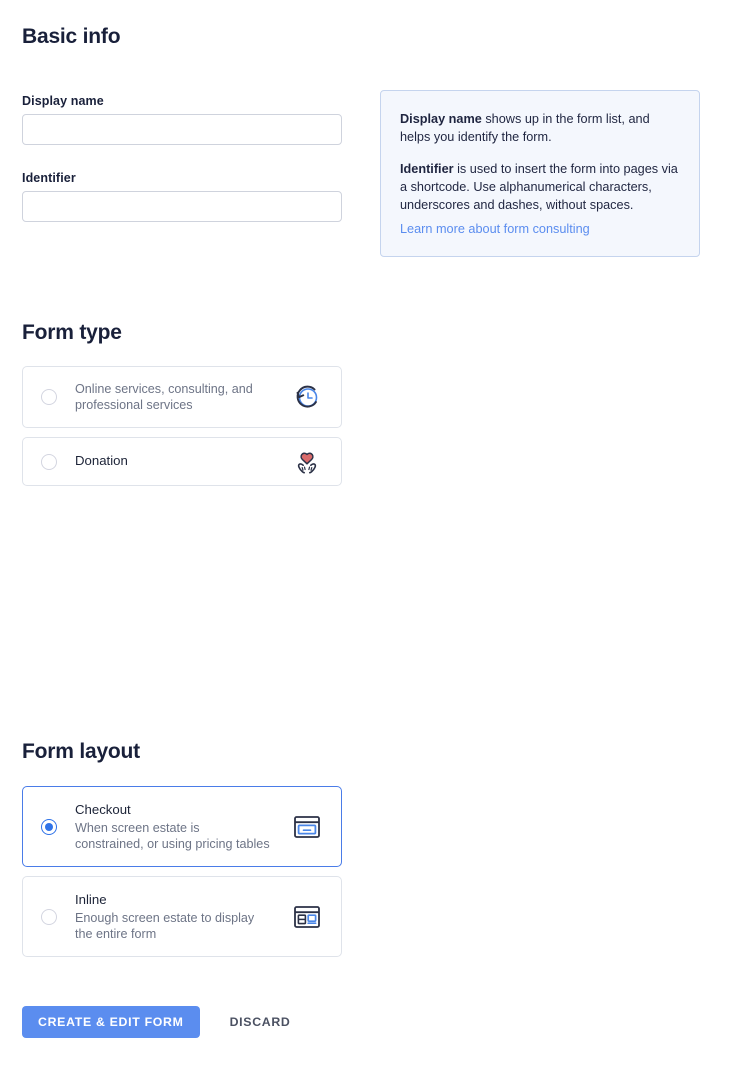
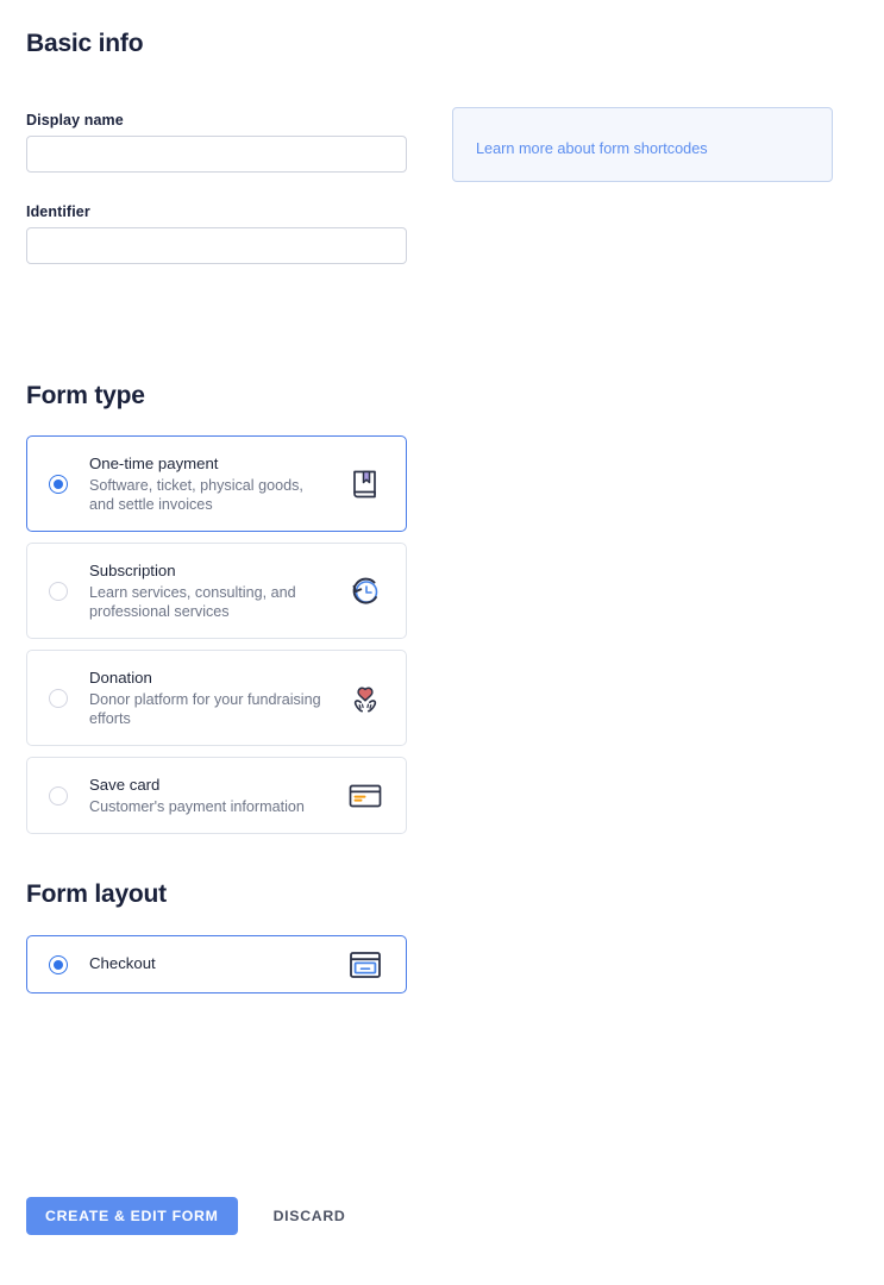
  Basic info
  Display name
  Identifier
- Display name shows up in the form list, and helps you identify the form.
- Identifier is used to insert the form into pages via a shortcode. Use alphanumerical characters, underscores and dashes, without spaces.
- Learn more about form consulting
+ Learn more about form shortcodes
  Form type
+ One-time payment
+ Software, ticket, physical goods, and settle invoices
+ Subscription
- Online services, consulting, and professional services
+ Learn services, consulting, and professional services
  Donation
+ Donor platform for your fundraising efforts
+ Save card
+ Customer's payment information
  Form layout
  Checkout
- When screen estate is constrained, or using pricing tables
- Inline
- Enough screen estate to display the entire form
  CREATE & EDIT FORM
  DISCARD
